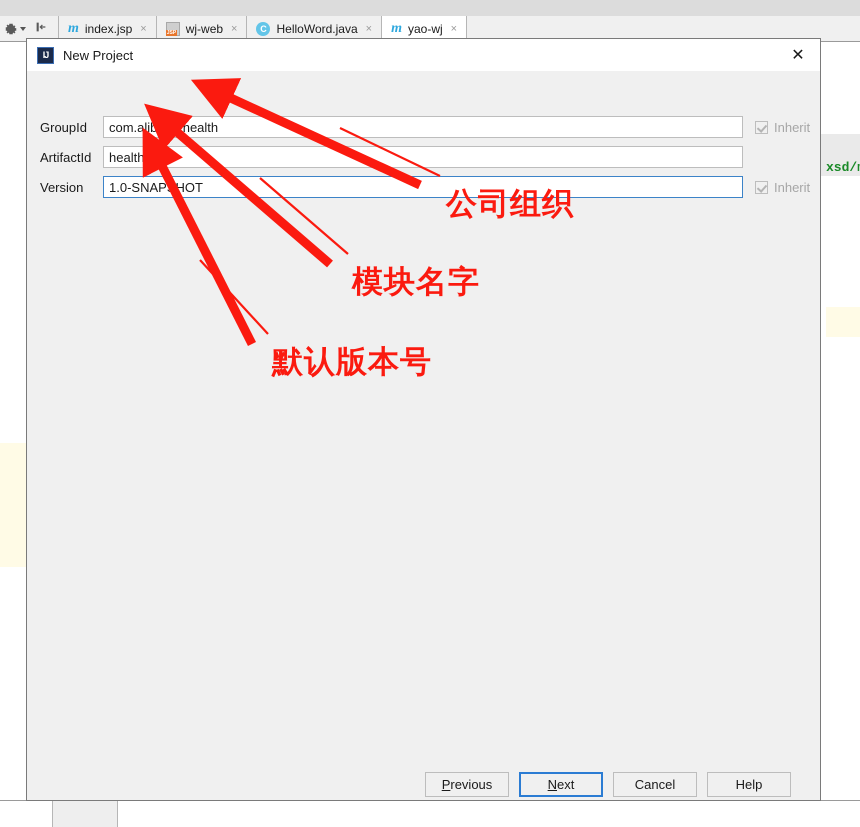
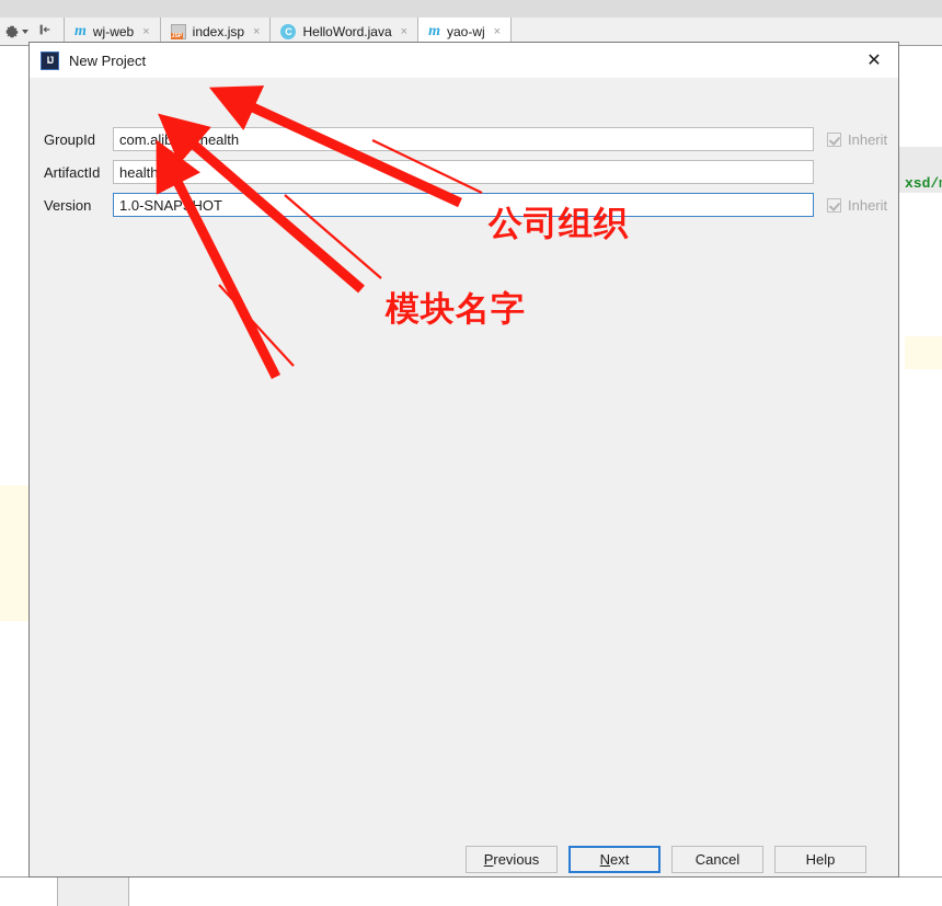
  m
- index.jsp
+ wj-web
  ×
- wj-web
+ index.jsp
  ×
  C
  HelloWord.java
  ×
  m
  yao-wj
  ×
  xsd/
  IJ
  New Project
  ✕
  GroupId
  com.alibab.health
  Inherit
  ArtifactId
  health-wj
  Version
  1.0-SNAPHOT
  Inherit
  P
  revious
  N
  ext
  Cancel
  Help
  公司组织
  模块名字
- 默认版本号
